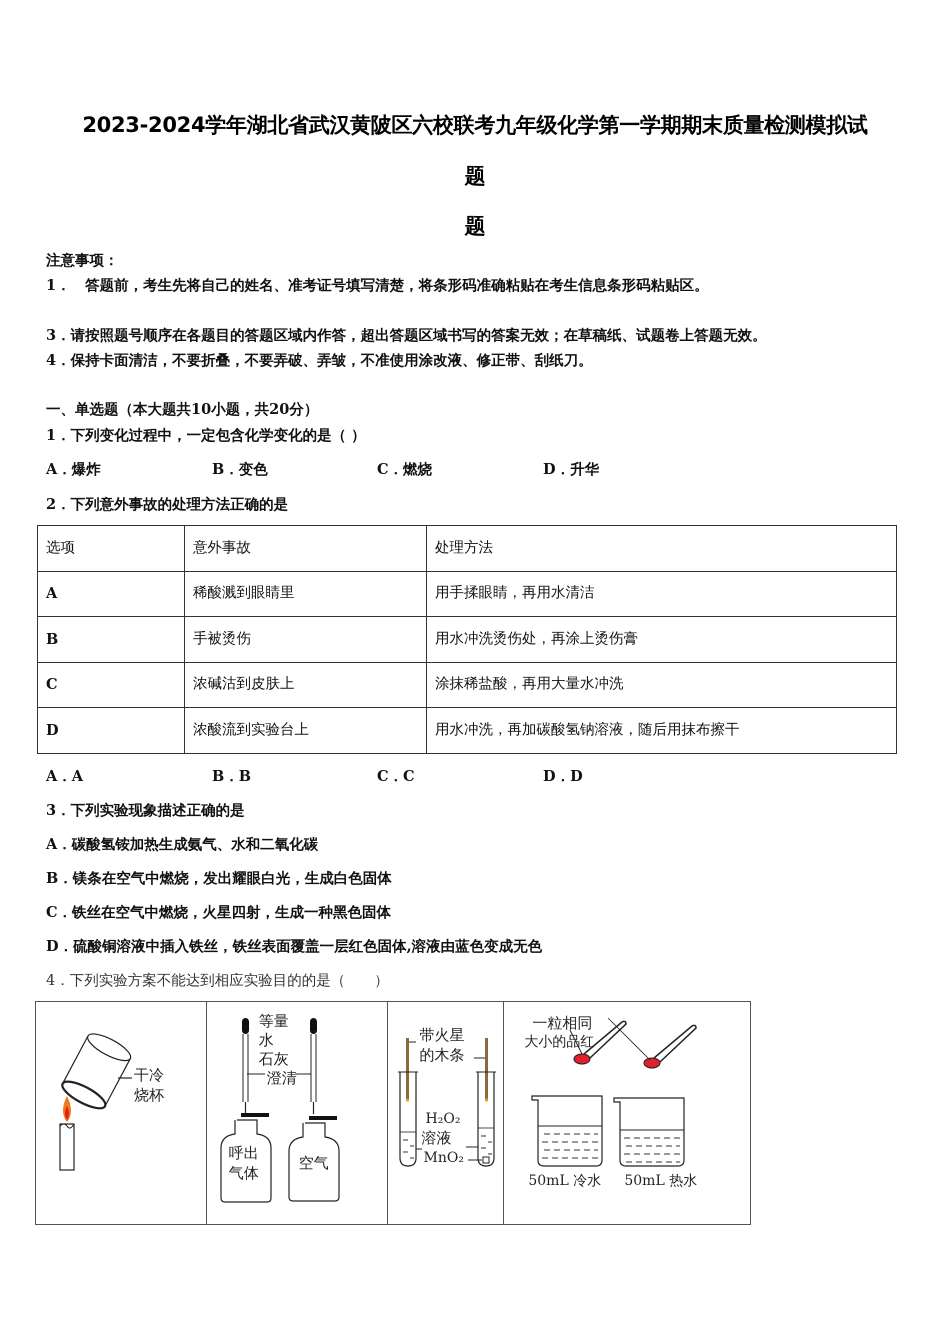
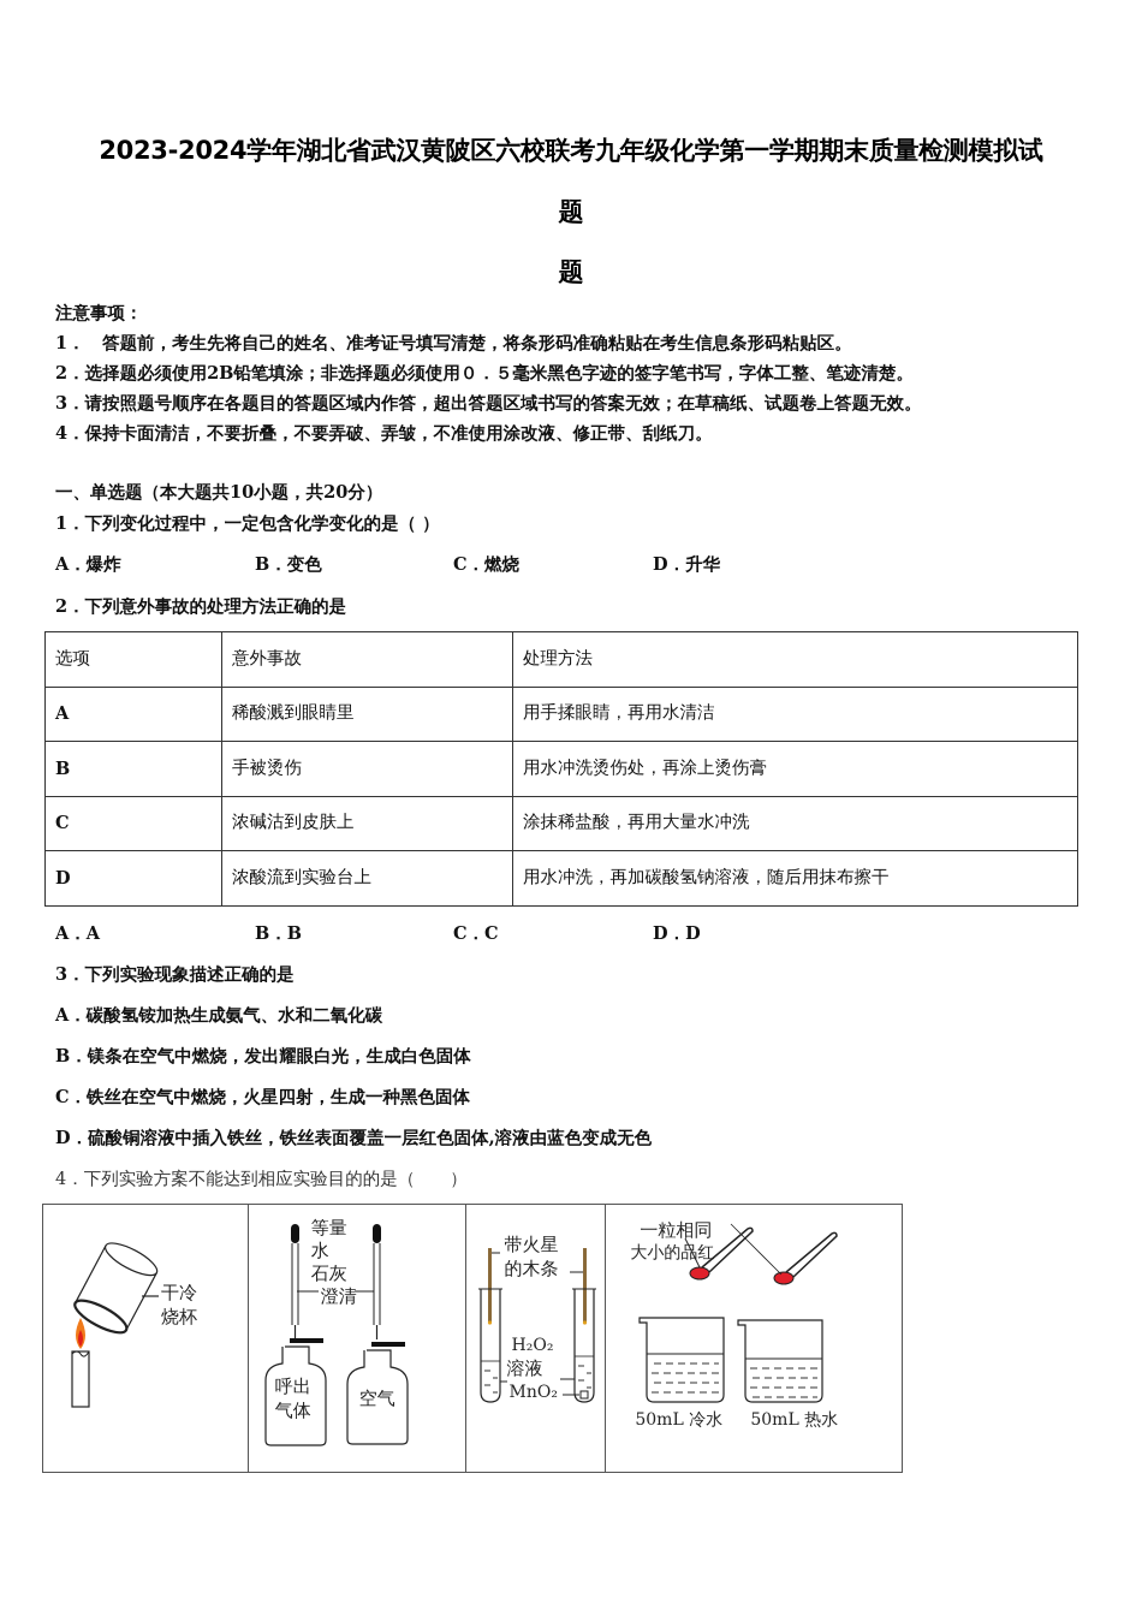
  2023-2024学年湖北省武汉黄陂区六校联考九年级化学第一学期期末质量检测模拟试
  题
  题
  注意事项：
  1． 答题前，考生先将自己的姓名、准考证号填写清楚，将条形码准确粘贴在考生信息条形码粘贴区。
+ 2．选择题必须使用2B铅笔填涂；非选择题必须使用０．５毫米黑色字迹的签字笔书写，字体工整、笔迹清楚。
  3．请按照题号顺序在各题目的答题区域内作答，超出答题区域书写的答案无效；在草稿纸、试题卷上答题无效。
  4．保持卡面清洁，不要折叠，不要弄破、弄皱，不准使用涂改液、修正带、刮纸刀。
  一、单选题（本大题共10小题，共20分）
  1．下列变化过程中，一定包含化学变化的是（ ）
  A．爆炸
  B．变色
  C．燃烧
  D．升华
  2．下列意外事故的处理方法正确的是
  选项	意外事故	处理方法
  A	稀酸溅到眼睛里	用手揉眼睛，再用水清洁
  B	手被烫伤	用水冲洗烫伤处，再涂上烫伤膏
  C	浓碱沽到皮肤上	涂抹稀盐酸，再用大量水冲洗
  D	浓酸流到实验台上	用水冲洗，再加碳酸氢钠溶液，随后用抹布擦干
  A．A
  B．B
  C．C
  D．D
  3．下列实验现象描述正确的是
  A．碳酸氢铵加热生成氨气、水和二氧化碳
  B．镁条在空气中燃烧，发出耀眼白光，生成白色固体
  C．铁丝在空气中燃烧，火星四射，生成一种黑色固体
  D．硫酸铜溶液中插入铁丝，铁丝表面覆盖一层红色固体,溶液由蓝色变成无色
  4．下列实验方案不能达到相应实验目的的是（ ）
  干冷
  烧杯
  等量
  水
  石灰
  澄清
  呼出
  气体
  空气
  带火星
  的木条
  H₂O₂
  溶液
  MnO₂
  一粒相同
  大小的品红
  50mL 冷水
  50mL 热水
